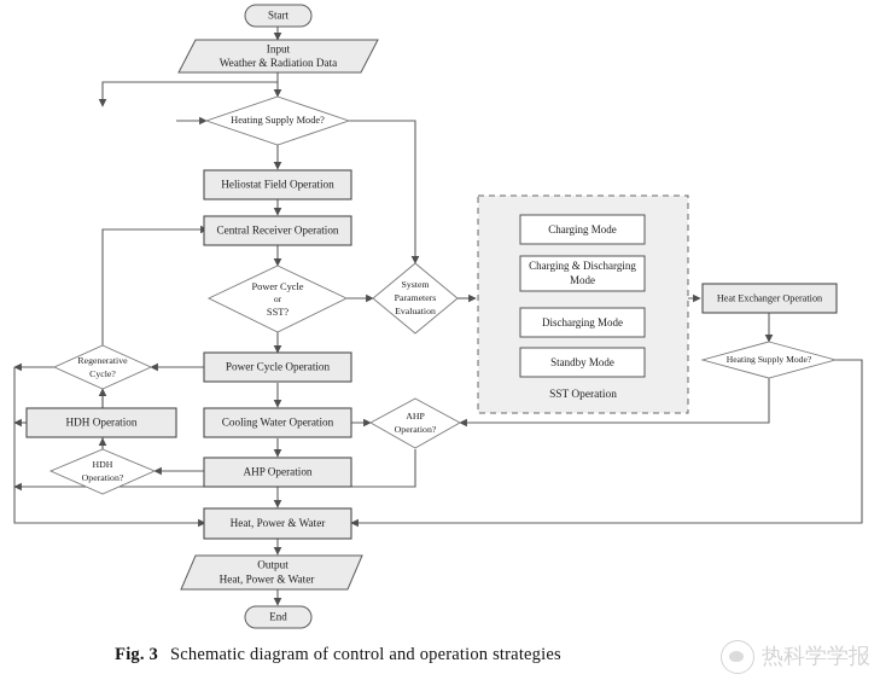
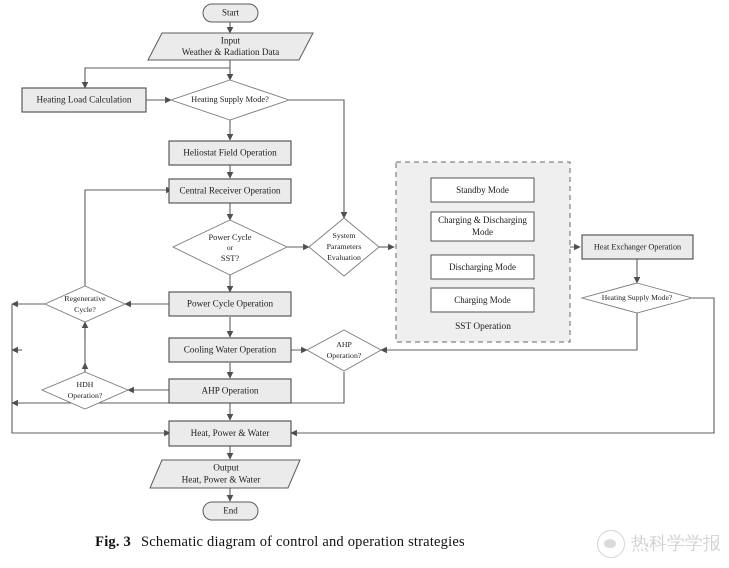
  SST Operation
- Charging Mode
+ Standby Mode
  Charging & Discharging
  Mode
  Discharging Mode
- Standby Mode
+ Charging Mode
  Start
  End
  Input
  Weather & Radiation Data
  Output
  Heat, Power & Water
+ Heating Load Calculation
  Heliostat Field Operation
  Central Receiver Operation
  Power Cycle Operation
  Cooling Water Operation
- HDH Operation
  AHP Operation
  Heat, Power & Water
  Heat Exchanger Operation
  Heating Supply Mode?
  Power Cycle
  or
  SST?
  System
  Parameters
  Evaluation
  Regenerative
  Cycle?
  HDH
  Operation?
  AHP
  Operation?
  Heating Supply Mode?
  Fig. 3 Schematic diagram of control and operation strategies
  热科学学报
